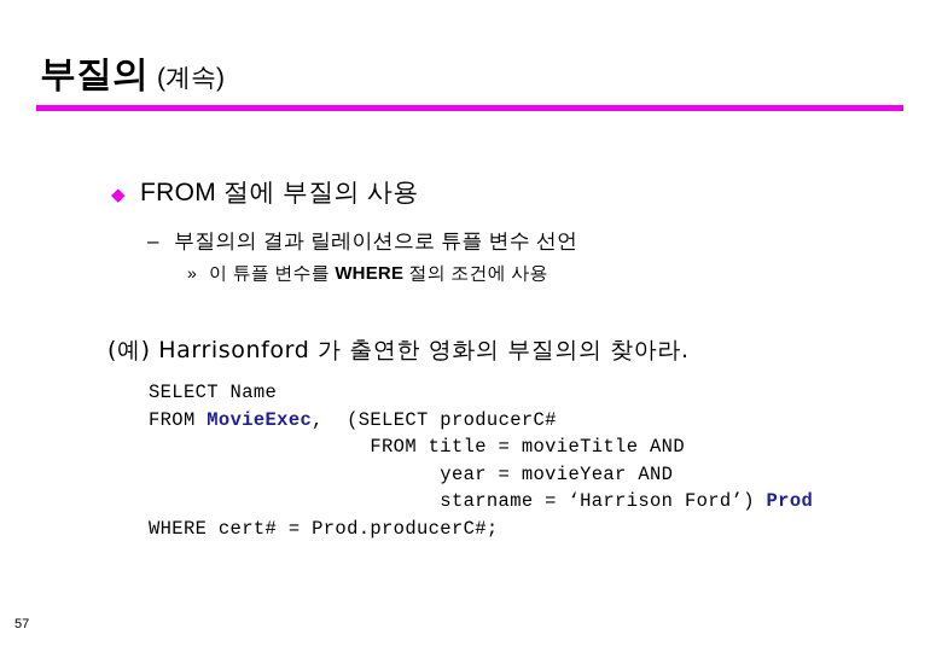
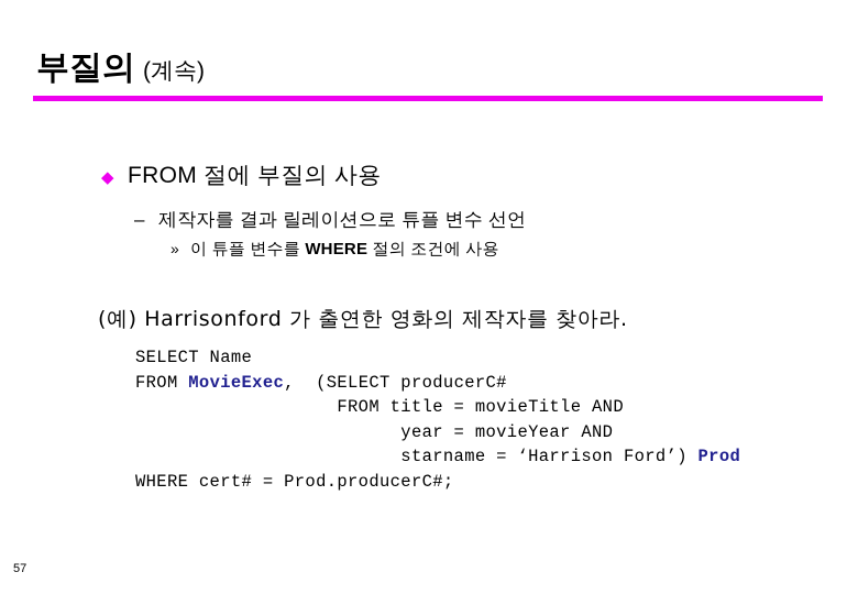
  부질의 (계속)
  ◆
  FROM 절에 부질의 사용
  –
- 부질의의 결과 릴레이션으로 튜플 변수 선언
+ 제작자를 결과 릴레이션으로 튜플 변수 선언
  »
  이 튜플 변수를 WHERE 절의 조건에 사용
- (예) Harrisonford 가 출연한 영화의 부질의의 찾아라.
+ (예) Harrisonford 가 출연한 영화의 제작자를 찾아라.
  SELECT Name
  FROM MovieExec, (SELECT producerC#
  FROM title = movieTitle AND
  year = movieYear AND
  starname = ‘Harrison Ford’) Prod
  WHERE cert# = Prod.producerC#;
  57
